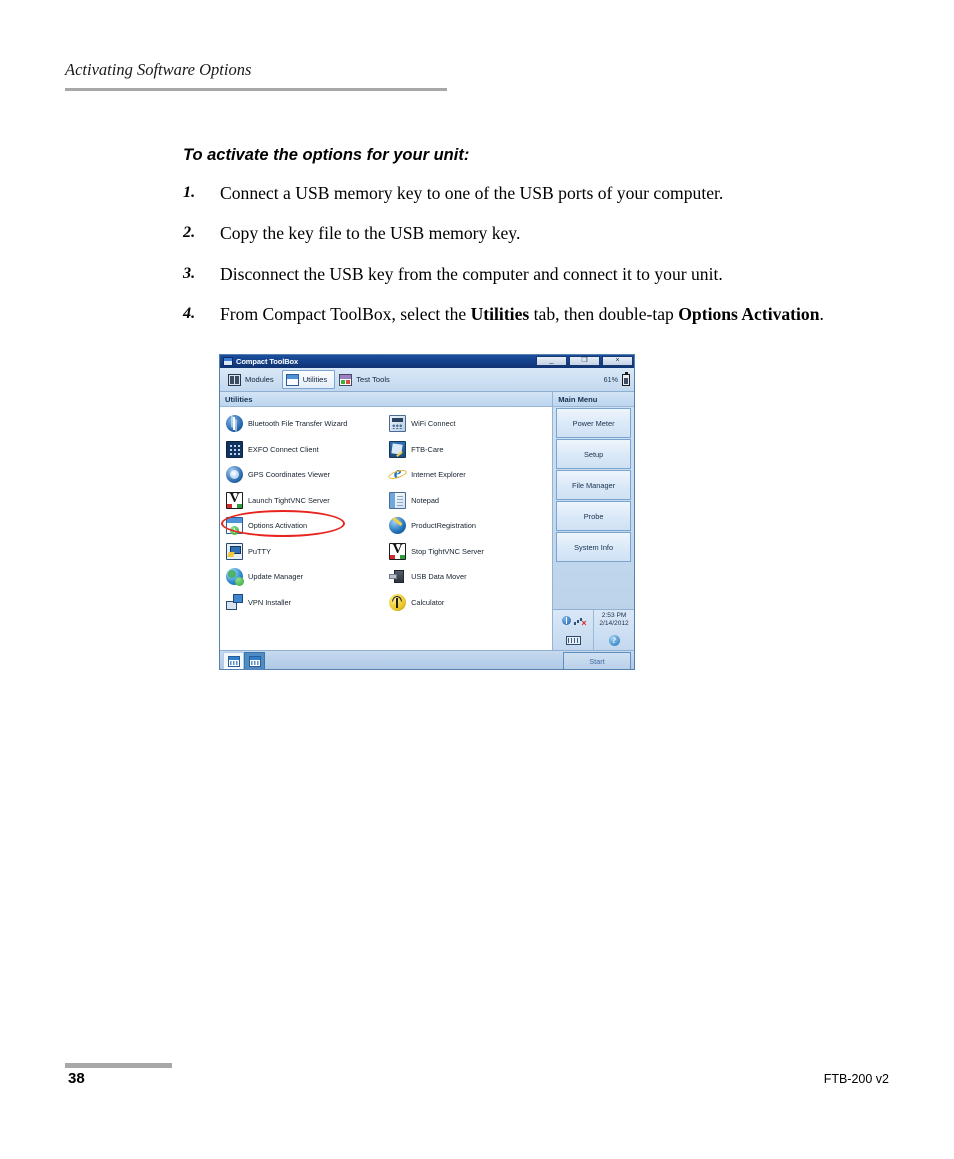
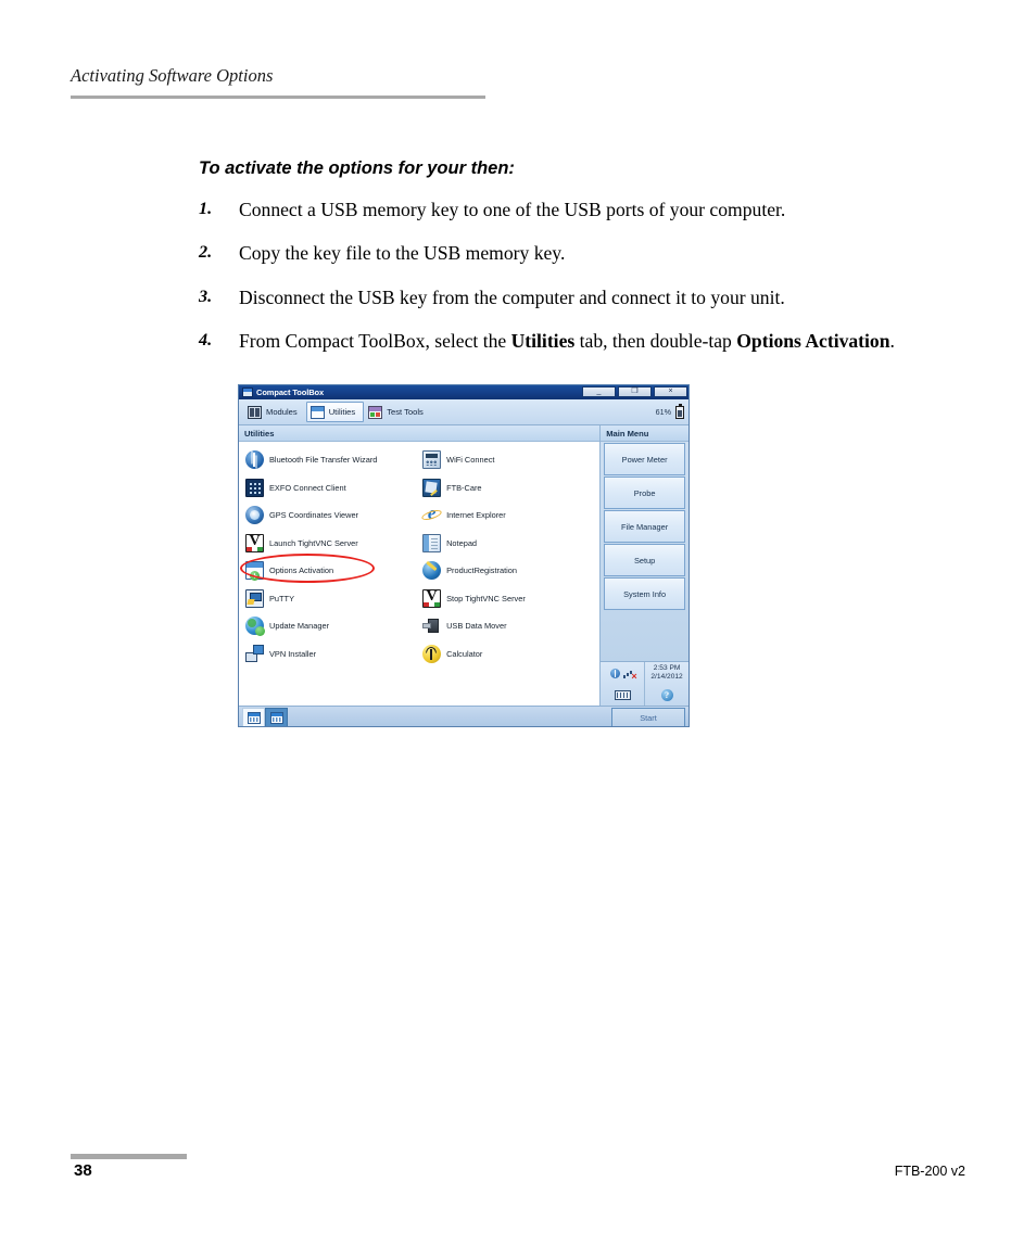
  Activating Software Options
- To activate the options for your unit:
+ To activate the options for your then:
  1.
  Connect a USB memory key to one of the USB ports of your computer.
  2.
  Copy the key file to the USB memory key.
  3.
  Disconnect the USB key from the computer and connect it to your unit.
  4.
  From Compact ToolBox, select the Utilities tab, then double-tap Options Activation.
  Compact ToolBox
  Modules
  Utilities
  Test Tools
  61%
  Utilities
  Bluetooth File Transfer Wizard
  WiFi Connect
  EXFO Connect Client
  FTB-Care
  GPS Coordinates Viewer
  Internet Explorer
  Launch TightVNC Server
  Notepad
  Options Activation
  ProductRegistration
  PuTTY
  Stop TightVNC Server
  Update Manager
  USB Data Mover
  VPN Installer
  Calculator
  Main Menu
  Power Meter
- Setup
+ Probe
  File Manager
- Probe
+ Setup
  System Info
  ?
  Start
  38
  FTB-200 v2
